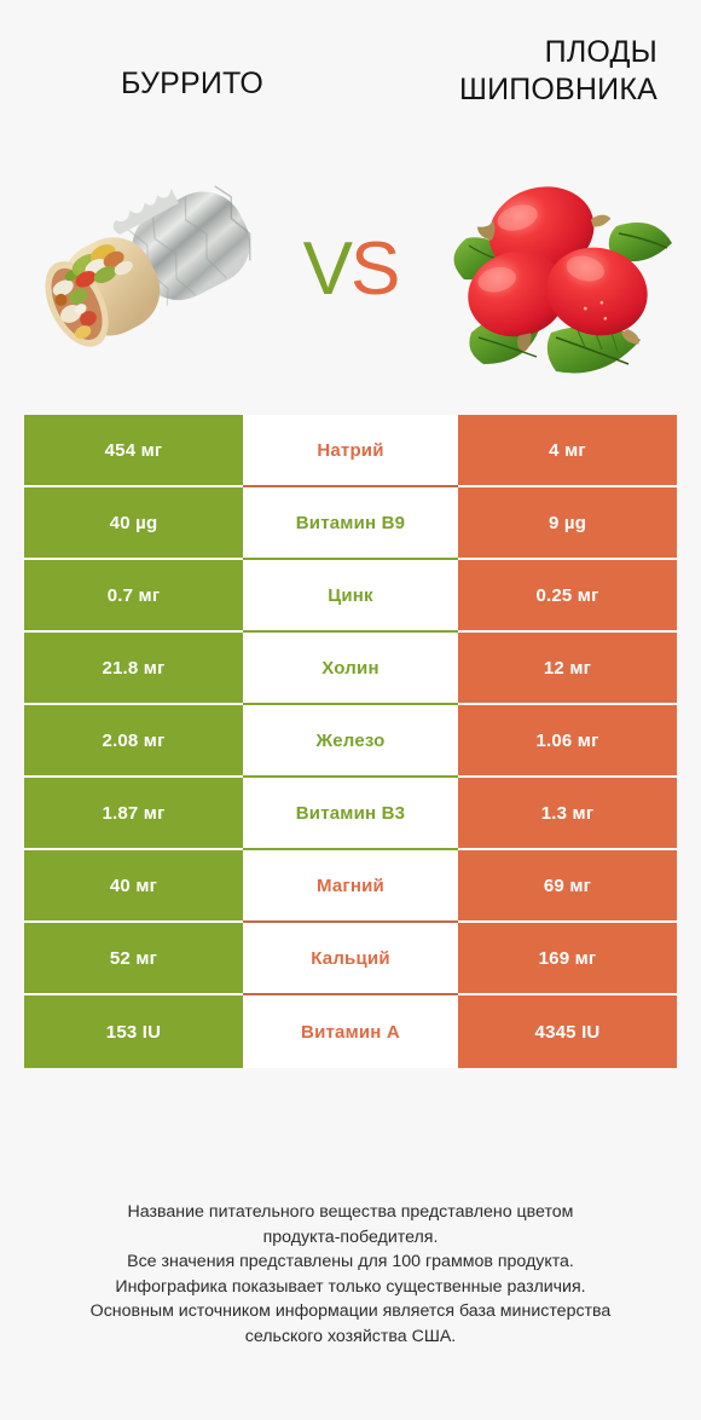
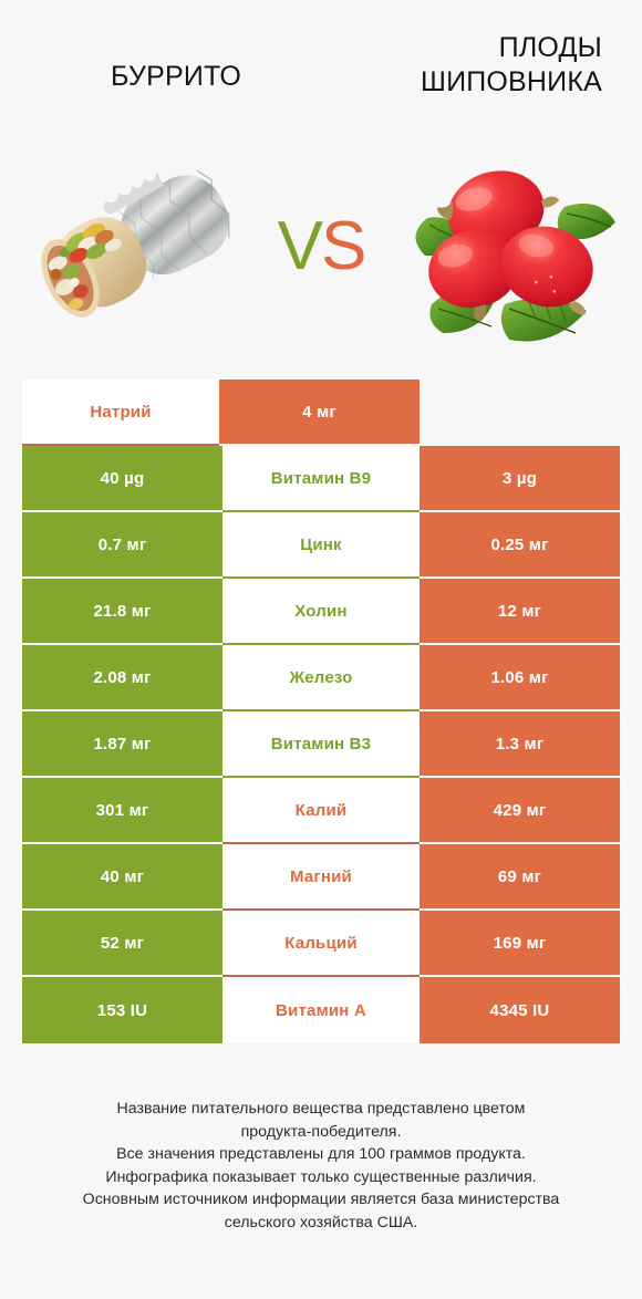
  БУРРИТО
  ПЛОДЫ ШИПОВНИКА
  VS
- 454 мг
  Натрий
  4 мг
  40 µg
  Витамин B9
- 9 µg
+ 3 µg
  0.7 мг
  Цинк
  0.25 мг
  21.8 мг
  Холин
  12 мг
  2.08 мг
  Железо
  1.06 мг
  1.87 мг
  Витамин B3
  1.3 мг
+ 301 мг
+ Калий
+ 429 мг
  40 мг
  Магний
  69 мг
  52 мг
  Кальций
  169 мг
  153 IU
  Витамин A
  4345 IU
  Название питательного вещества представлено цветом
  продукта-победителя.
  Все значения представлены для 100 граммов продукта.
  Инфографика показывает только существенные различия.
  Основным источником информации является база министерства
  сельского хозяйства США.
